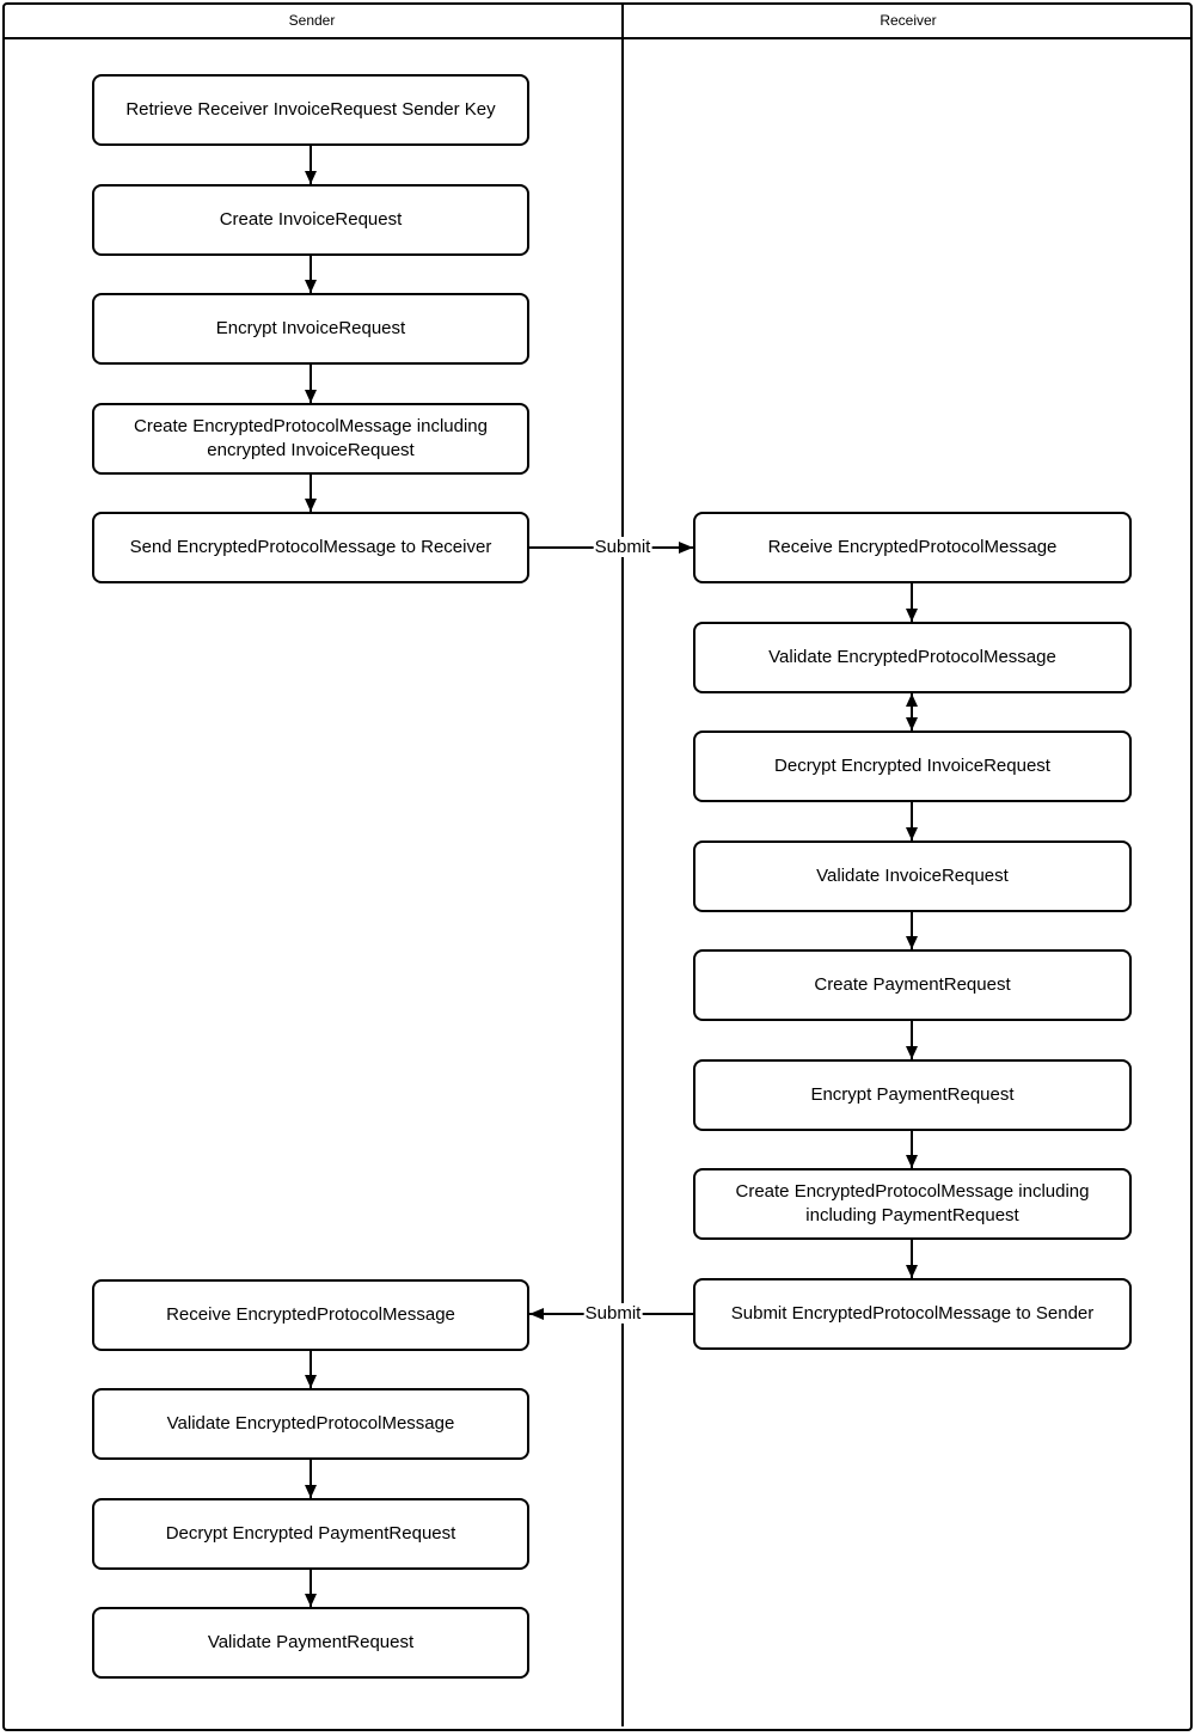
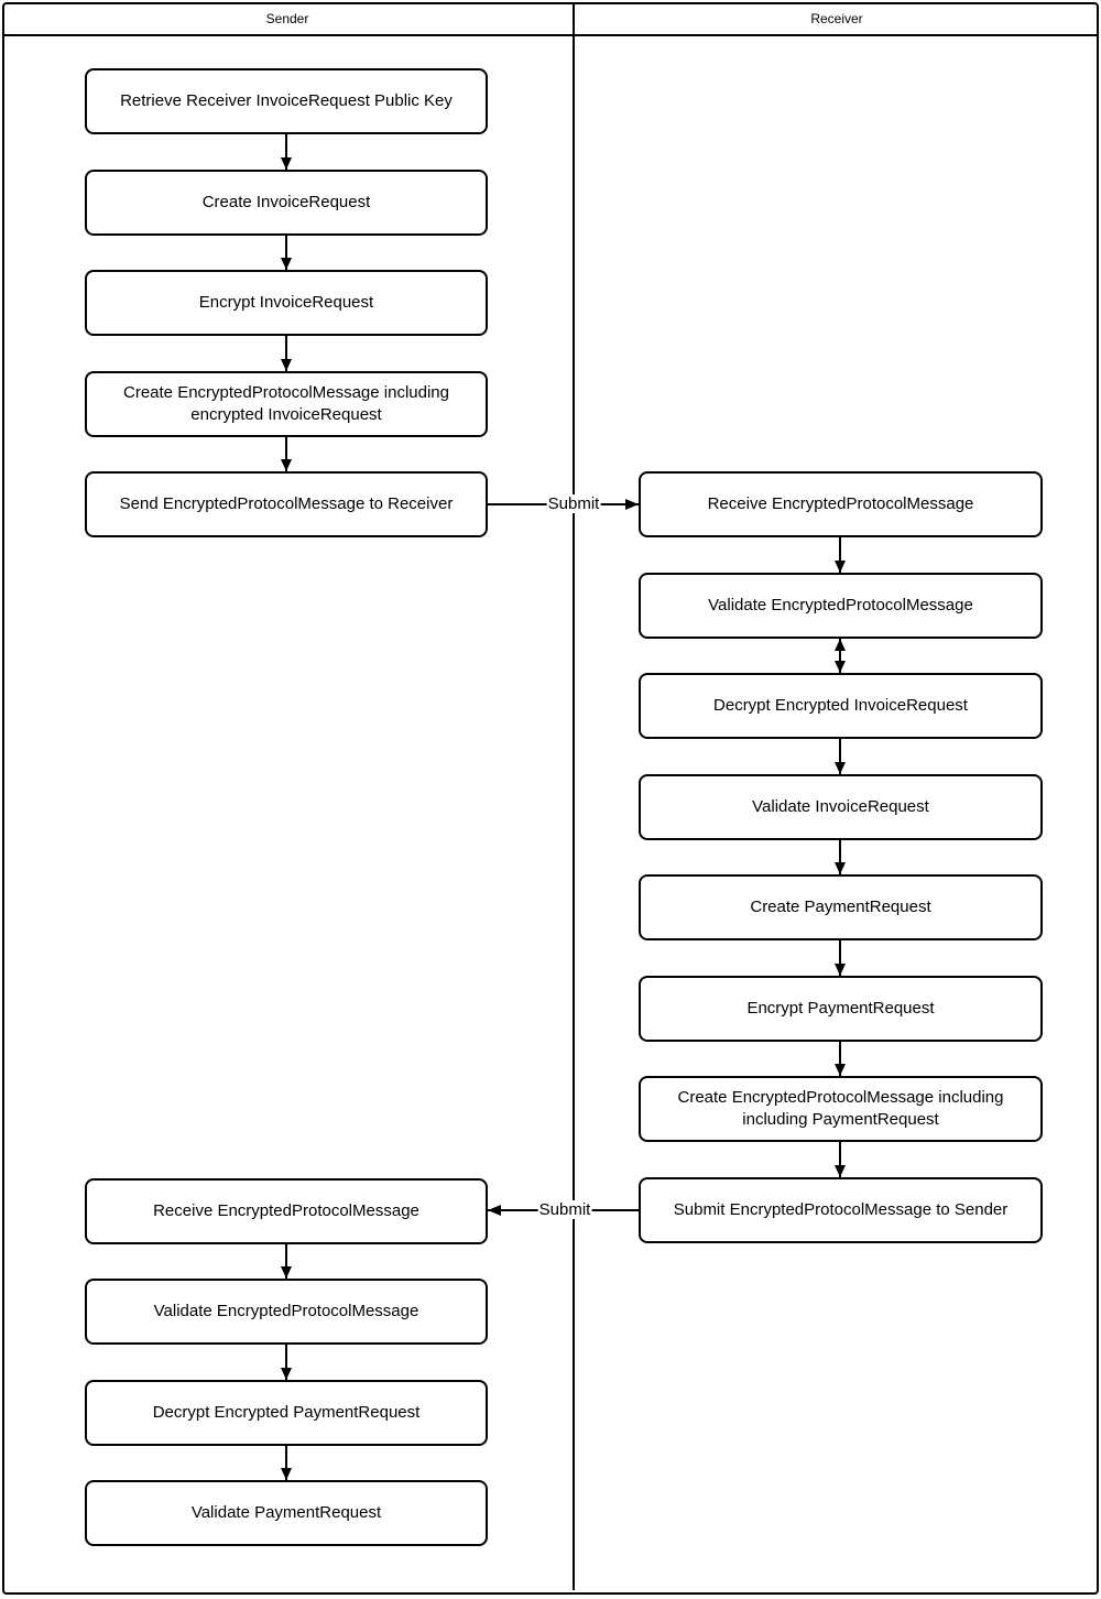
  Sender
  Receiver
- Retrieve Receiver InvoiceRequest Sender Key
+ Retrieve Receiver InvoiceRequest Public Key
  Create InvoiceRequest
  Encrypt InvoiceRequest
  Create EncryptedProtocolMessage including encrypted InvoiceRequest
  Send EncryptedProtocolMessage to Receiver
  Receive EncryptedProtocolMessage
  Validate EncryptedProtocolMessage
  Decrypt Encrypted PaymentRequest
  Validate PaymentRequest
  Receive EncryptedProtocolMessage
  Validate EncryptedProtocolMessage
  Decrypt Encrypted InvoiceRequest
  Validate InvoiceRequest
  Create PaymentRequest
  Encrypt PaymentRequest
  Create EncryptedProtocolMessage including including PaymentRequest
  Submit EncryptedProtocolMessage to Sender
  Submit
  Submit
